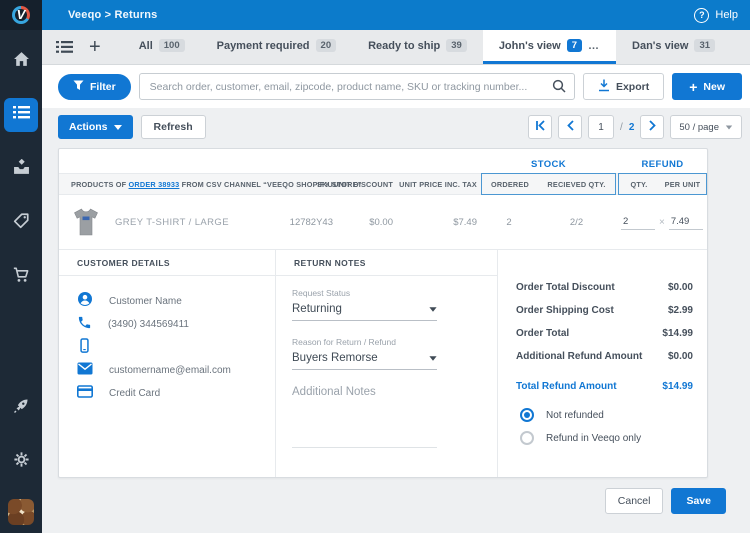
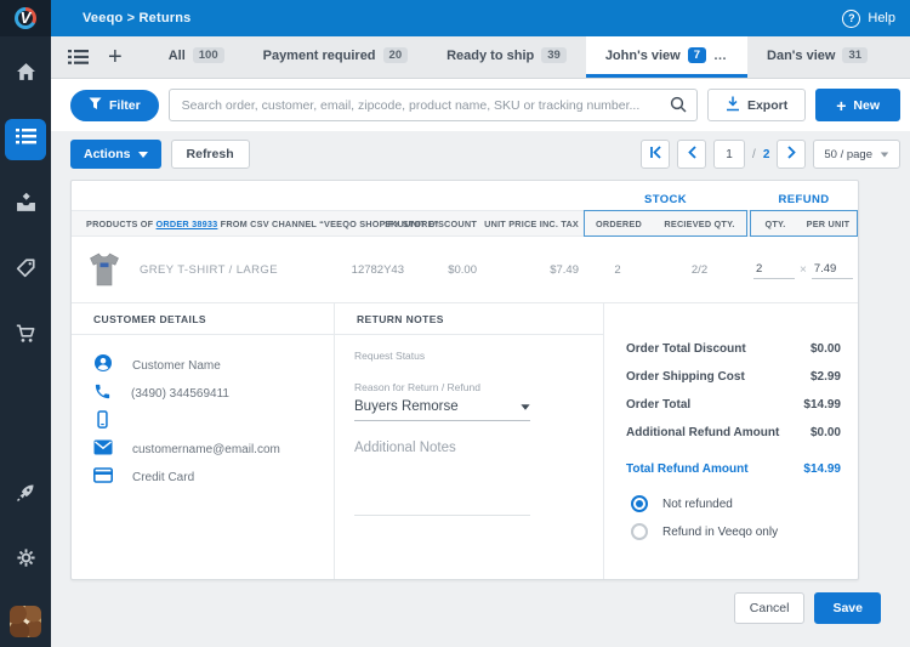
  V
  Veeqo > Returns
  ?
  Help
  +
  All
  100
  Payment required
  20
  Ready to ship
  39
  John's view
  7
  …
  Dan's view
  31
  Filter
  Search order, customer, email, zipcode, product name, SKU or tracking number...
  Export
  +
  New
  Actions
  Refresh
  1
  /
  2
  50 / page
  STOCK
  REFUND
  PRODUCTS OF ORDER 38933 FROM CSV CHANNEL “VEEQO SHOPIFY STORE”
  SKU
  UNIT DISCOUNT
  UNIT PRICE INC. TAX
  ORDERED
  RECIEVED QTY.
  QTY.
  PER UNIT
  GREY T-SHIRT / LARGE
  12782Y43
  $0.00
  $7.49
  2
  2/2
  2
  ×
  7.49
  CUSTOMER DETAILS
  Customer Name
  (3490) 344569411
  customername@email.com
  Credit Card
  RETURN NOTES
  Request Status
- Returning
  Reason for Return / Refund
  Buyers Remorse
  Additional Notes
  Order Total Discount
  $0.00
  Order Shipping Cost
  $2.99
  Order Total
  $14.99
  Additional Refund Amount
  $0.00
  Total Refund Amount
  $14.99
  Not refunded
  Refund in Veeqo only
  Cancel
  Save
